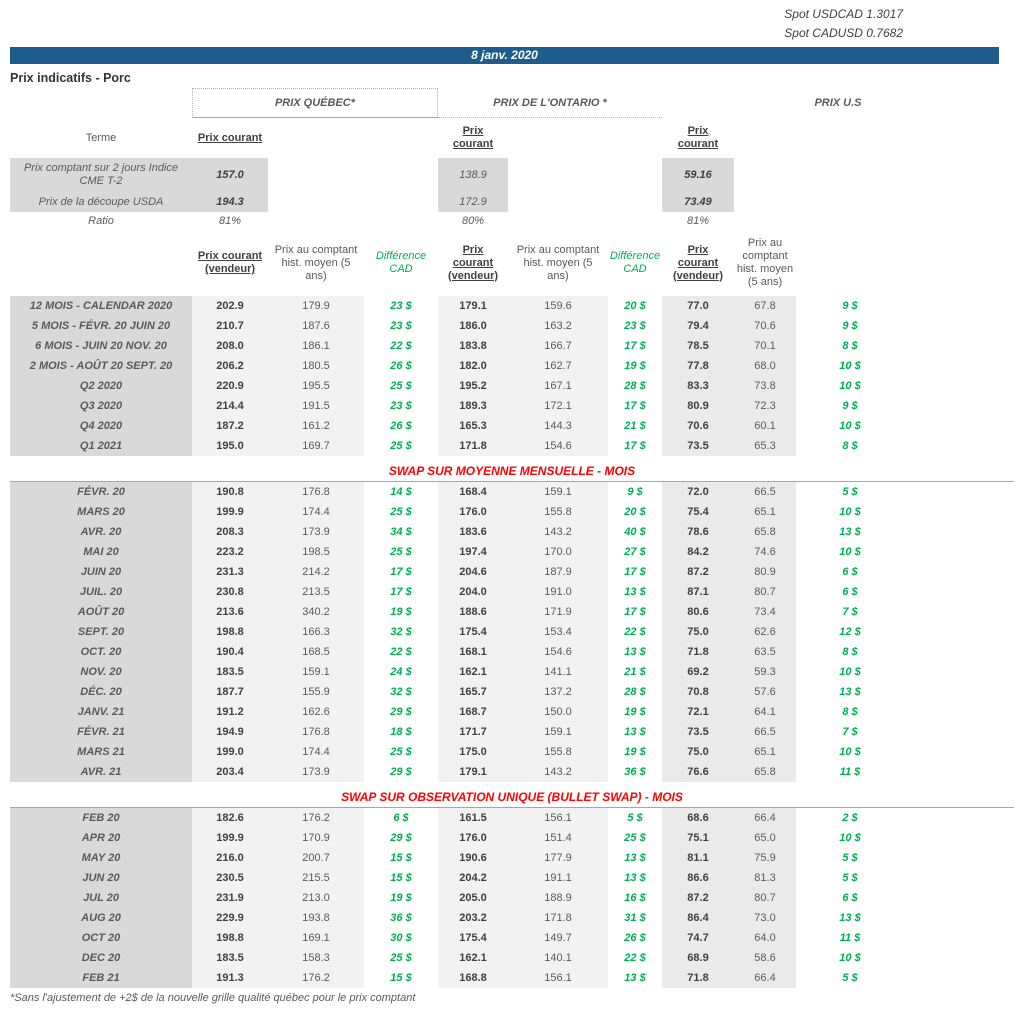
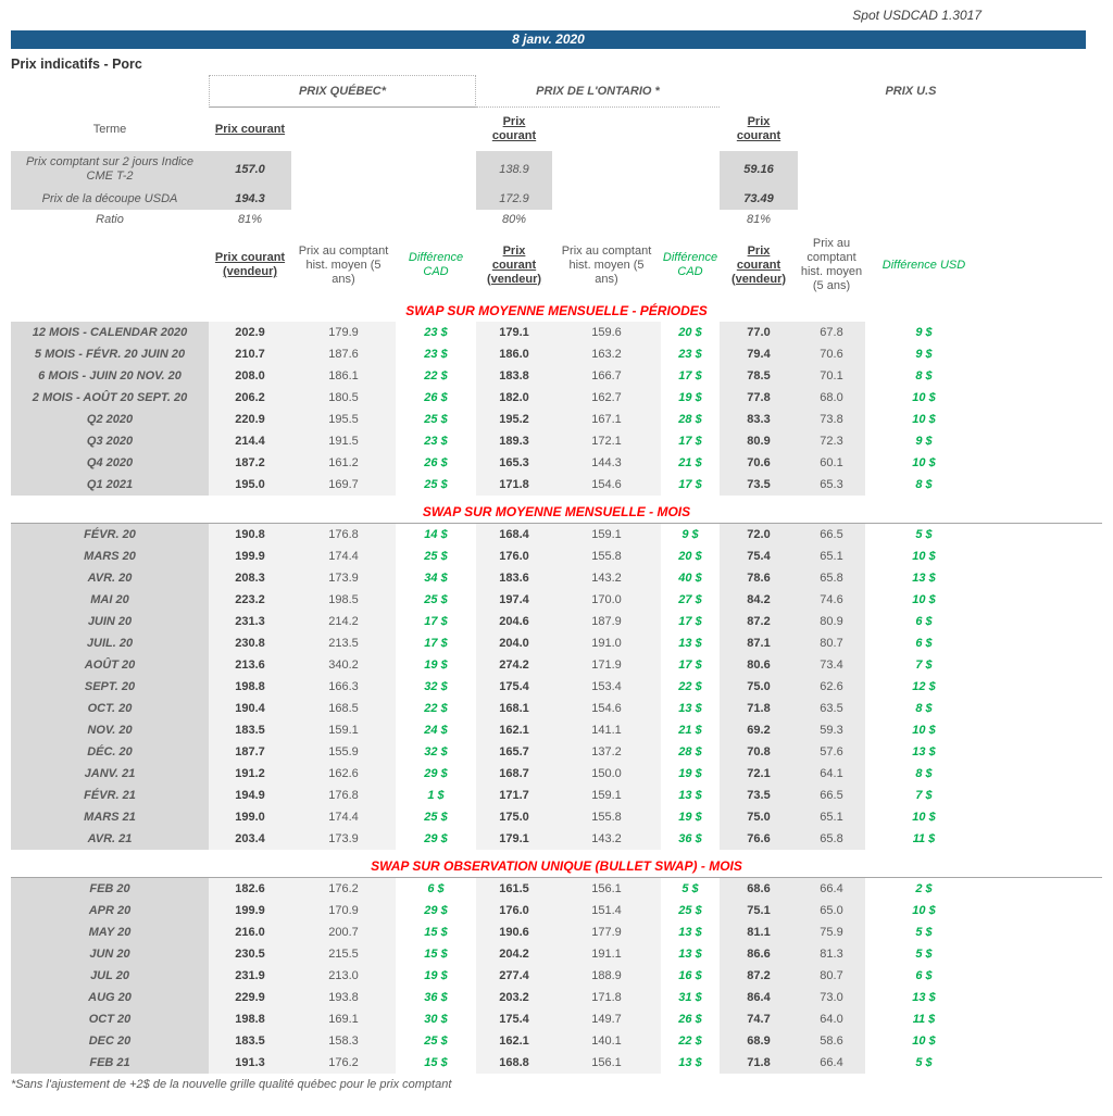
  Spot USDCAD 1.3017
- Spot CADUSD 0.7682
  8 janv. 2020
  Prix indicatifs - Porc
  PRIX QUÉBEC*
  PRIX DE L'ONTARIO *
  PRIX U.S
  Terme
  Prix courant
  Prix courant
  Prix courant
  Prix comptant sur 2 jours Indice CME T-2
  157.0
  138.9
  59.16
  Prix de la découpe USDA
  194.3
  172.9
  73.49
  Ratio
  81%
  80%
  81%
  Prix courant (vendeur)
  Prix au comptant hist. moyen (5 ans)
  Différence CAD
  Prix courant (vendeur)
  Prix au comptant hist. moyen (5 ans)
  Différence CAD
  Prix courant (vendeur)
  Prix au comptant hist. moyen (5 ans)
+ Différence USD
+ SWAP SUR MOYENNE MENSUELLE - PÉRIODES
  12 MOIS - CALENDAR 2020
  202.9
  179.9
  23 $
  179.1
  159.6
  20 $
  77.0
  67.8
  9 $
  5 MOIS - FÉVR. 20 JUIN 20
  210.7
  187.6
  23 $
  186.0
  163.2
  23 $
  79.4
  70.6
  9 $
  6 MOIS - JUIN 20 NOV. 20
  208.0
  186.1
  22 $
  183.8
  166.7
  17 $
  78.5
  70.1
  8 $
  2 MOIS - AOÛT 20 SEPT. 20
  206.2
  180.5
  26 $
  182.0
  162.7
  19 $
  77.8
  68.0
  10 $
  Q2 2020
  220.9
  195.5
  25 $
  195.2
  167.1
  28 $
  83.3
  73.8
  10 $
  Q3 2020
  214.4
  191.5
  23 $
  189.3
  172.1
  17 $
  80.9
  72.3
  9 $
  Q4 2020
  187.2
  161.2
  26 $
  165.3
  144.3
  21 $
  70.6
  60.1
  10 $
  Q1 2021
  195.0
  169.7
  25 $
  171.8
  154.6
  17 $
  73.5
  65.3
  8 $
  SWAP SUR MOYENNE MENSUELLE - MOIS
  FÉVR. 20
  190.8
  176.8
  14 $
  168.4
  159.1
  9 $
  72.0
  66.5
  5 $
  MARS 20
  199.9
  174.4
  25 $
  176.0
  155.8
  20 $
  75.4
  65.1
  10 $
  AVR. 20
  208.3
  173.9
  34 $
  183.6
  143.2
  40 $
  78.6
  65.8
  13 $
  MAI 20
  223.2
  198.5
  25 $
  197.4
  170.0
  27 $
  84.2
  74.6
  10 $
  JUIN 20
  231.3
  214.2
  17 $
  204.6
  187.9
  17 $
  87.2
  80.9
  6 $
  JUIL. 20
  230.8
  213.5
  17 $
  204.0
  191.0
  13 $
  87.1
  80.7
  6 $
  AOÛT 20
  213.6
  340.2
  19 $
- 188.6
+ 274.2
  171.9
  17 $
  80.6
  73.4
  7 $
  SEPT. 20
  198.8
  166.3
  32 $
  175.4
  153.4
  22 $
  75.0
  62.6
  12 $
  OCT. 20
  190.4
  168.5
  22 $
  168.1
  154.6
  13 $
  71.8
  63.5
  8 $
  NOV. 20
  183.5
  159.1
  24 $
  162.1
  141.1
  21 $
  69.2
  59.3
  10 $
  DÉC. 20
  187.7
  155.9
  32 $
  165.7
  137.2
  28 $
  70.8
  57.6
  13 $
  JANV. 21
  191.2
  162.6
  29 $
  168.7
  150.0
  19 $
  72.1
  64.1
  8 $
  FÉVR. 21
  194.9
  176.8
- 18 $
+ 1 $
  171.7
  159.1
  13 $
  73.5
  66.5
  7 $
  MARS 21
  199.0
  174.4
  25 $
  175.0
  155.8
  19 $
  75.0
  65.1
  10 $
  AVR. 21
  203.4
  173.9
  29 $
  179.1
  143.2
  36 $
  76.6
  65.8
  11 $
  SWAP SUR OBSERVATION UNIQUE (BULLET SWAP) - MOIS
  FEB 20
  182.6
  176.2
  6 $
  161.5
  156.1
  5 $
  68.6
  66.4
  2 $
  APR 20
  199.9
  170.9
  29 $
  176.0
  151.4
  25 $
  75.1
  65.0
  10 $
  MAY 20
  216.0
  200.7
  15 $
  190.6
  177.9
  13 $
  81.1
  75.9
  5 $
  JUN 20
  230.5
  215.5
  15 $
  204.2
  191.1
  13 $
  86.6
  81.3
  5 $
  JUL 20
  231.9
  213.0
  19 $
- 205.0
+ 277.4
  188.9
  16 $
  87.2
  80.7
  6 $
  AUG 20
  229.9
  193.8
  36 $
  203.2
  171.8
  31 $
  86.4
  73.0
  13 $
  OCT 20
  198.8
  169.1
  30 $
  175.4
  149.7
  26 $
  74.7
  64.0
  11 $
  DEC 20
  183.5
  158.3
  25 $
  162.1
  140.1
  22 $
  68.9
  58.6
  10 $
  FEB 21
  191.3
  176.2
  15 $
  168.8
  156.1
  13 $
  71.8
  66.4
  5 $
  *Sans l'ajustement de +2$ de la nouvelle grille qualité québec pour le prix comptant
